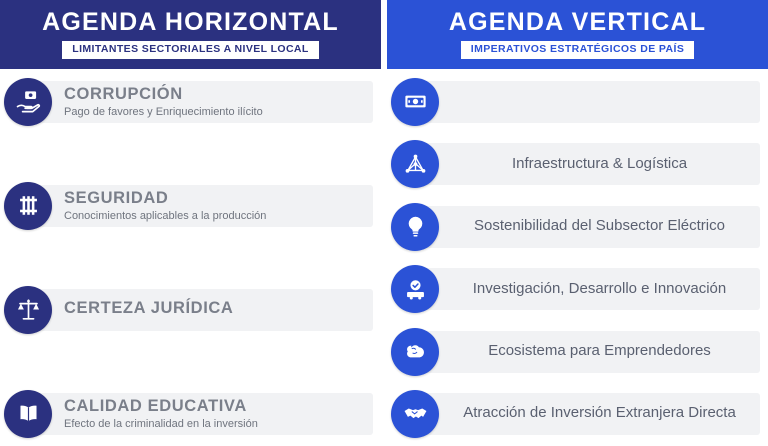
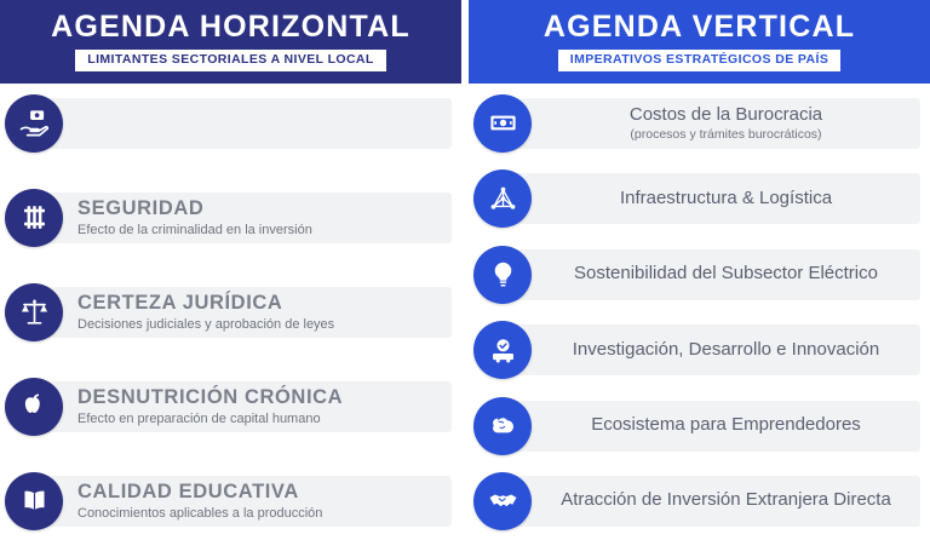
  AGENDA HORIZONTAL
  LIMITANTES SECTORIALES A NIVEL LOCAL
- CORRUPCIÓN
- Pago de favores y Enriquecimiento ilícito
  SEGURIDAD
- Conocimientos aplicables a la producción
+ Efecto de la criminalidad en la inversión
  CERTEZA JURÍDICA
+ Decisiones judiciales y aprobación de leyes
+ DESNUTRICIÓN CRÓNICA
+ Efecto en preparación de capital humano
  CALIDAD EDUCATIVA
- Efecto de la criminalidad en la inversión
+ Conocimientos aplicables a la producción
  AGENDA VERTICAL
  IMPERATIVOS ESTRATÉGICOS DE PAÍS
+ Costos de la Burocracia
+ (procesos y trámites burocráticos)
  Infraestructura & Logística
  Sostenibilidad del Subsector Eléctrico
  Investigación, Desarrollo e Innovación
  Ecosistema para Emprendedores
  Atracción de Inversión Extranjera Directa
